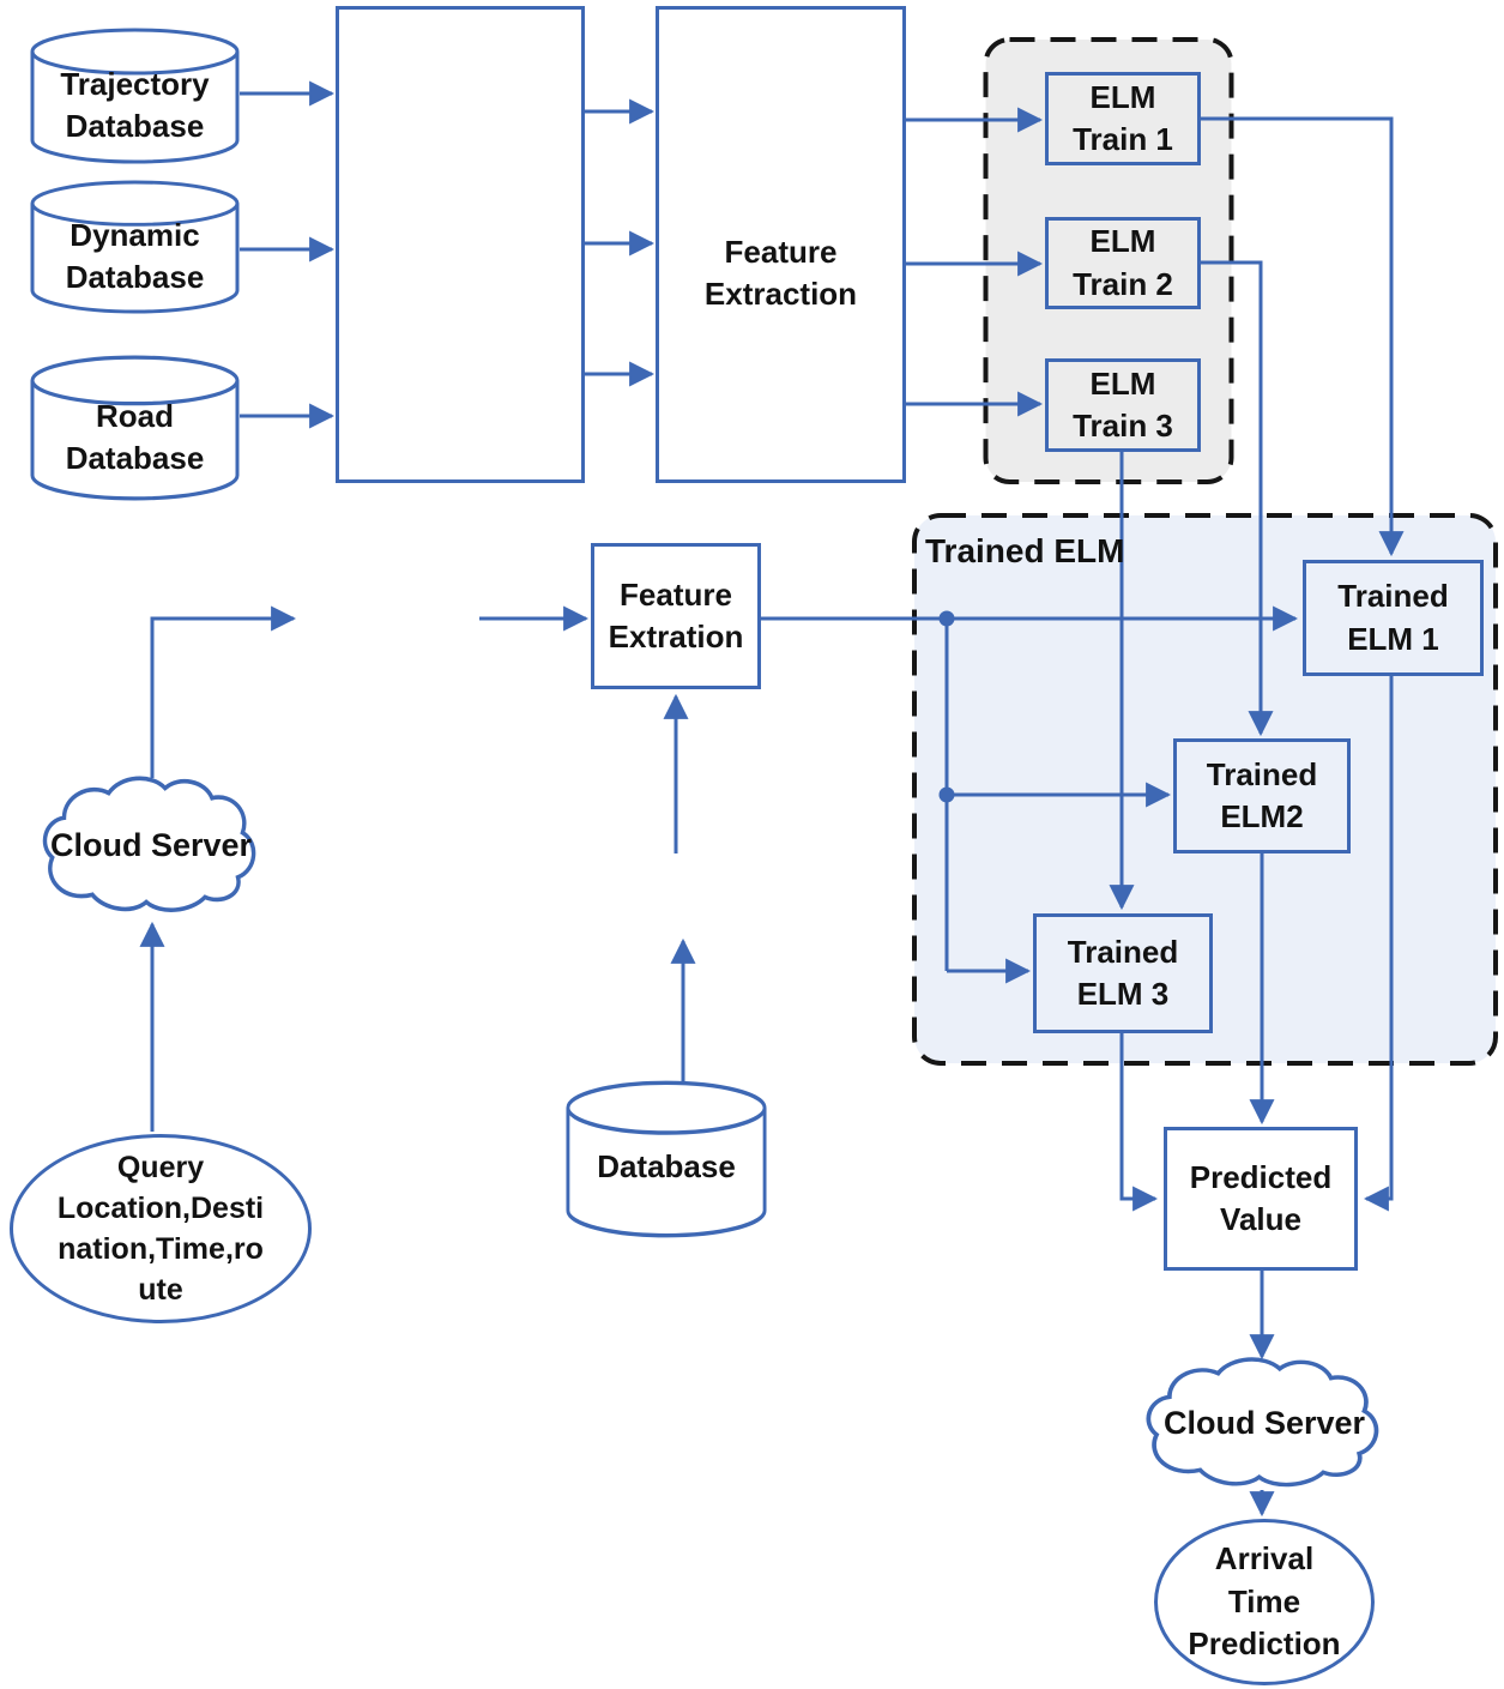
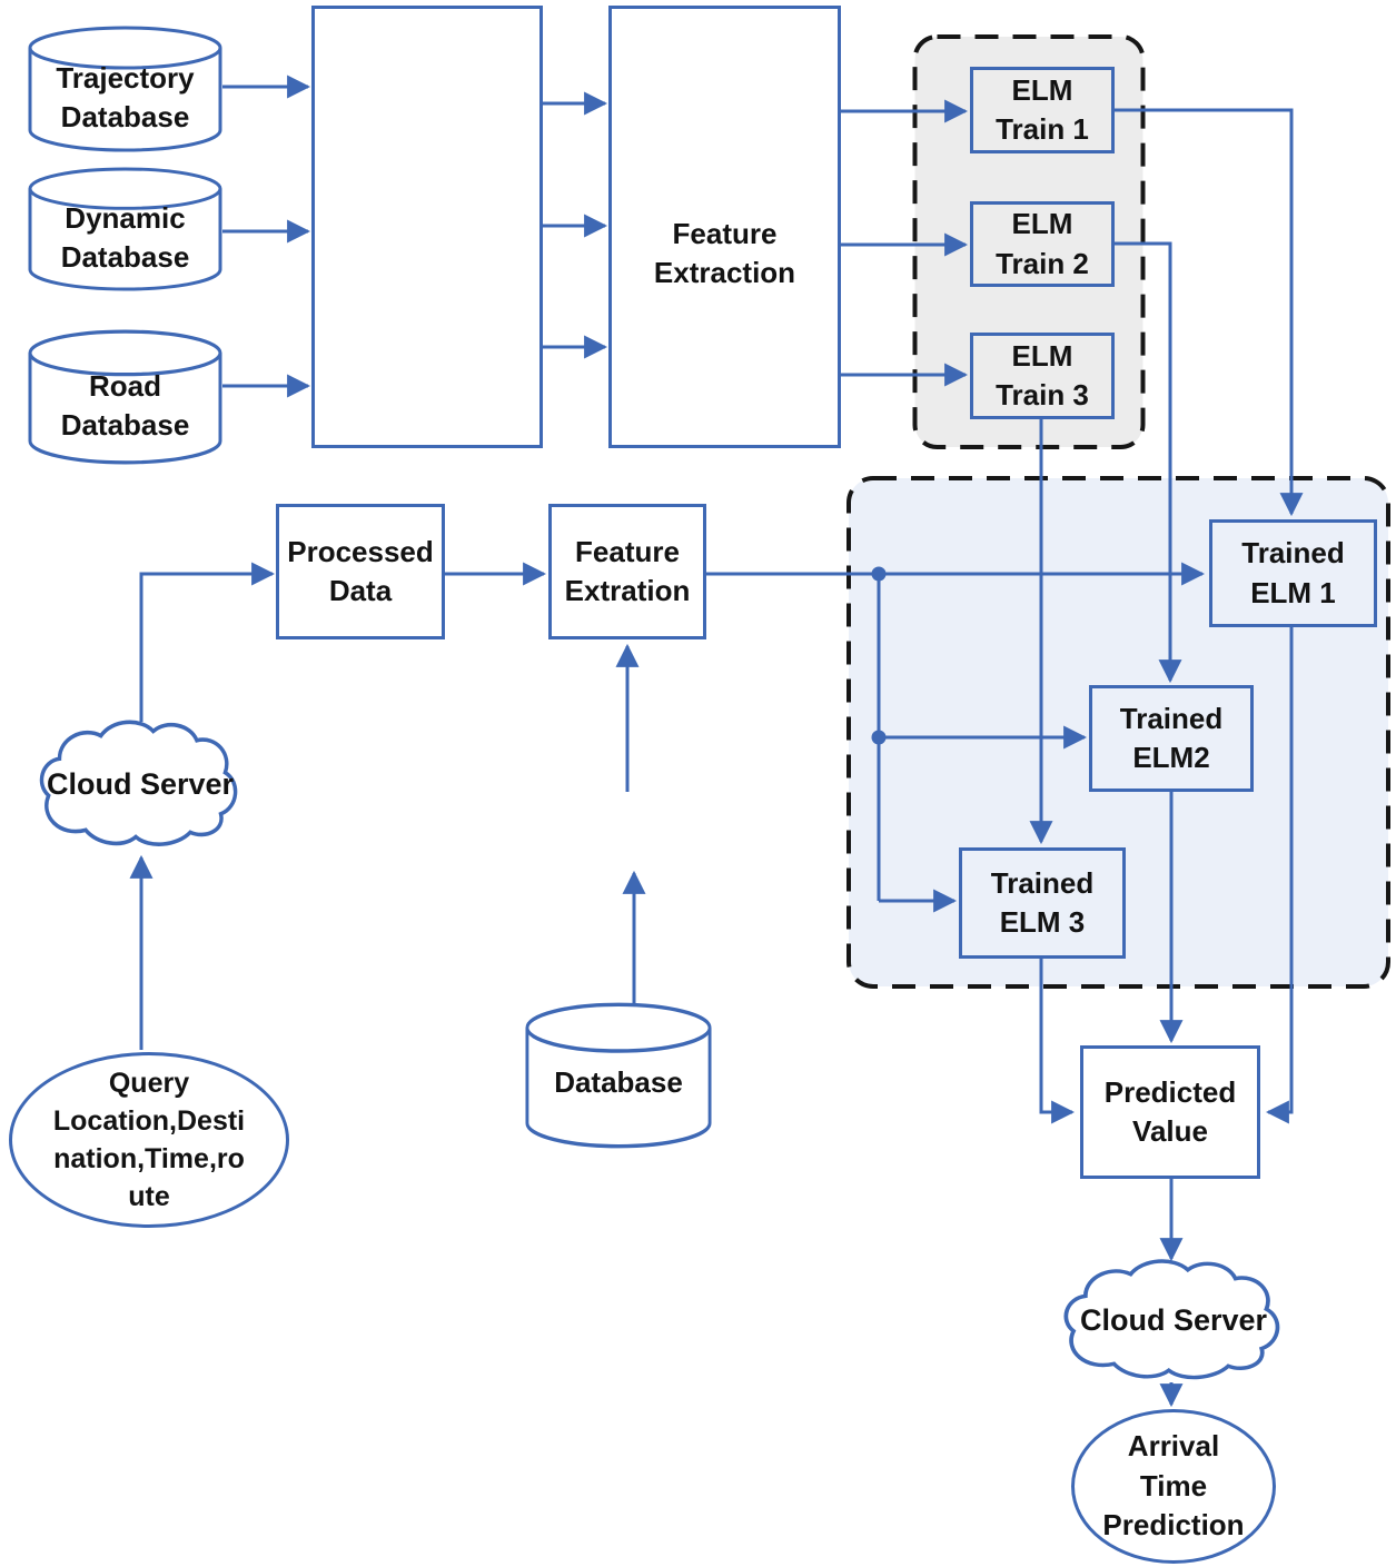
  Trajectory
  Database
  Dynamic
  Database
  Road
  Database
  Feature
  Extraction
  ELM
  Train 1
  ELM
  Train 2
  ELM
  Train 3
+ Processed
+ Data
  Feature
  Extration
  Cloud Server
  Database
  Query
  Location,Desti
  nation,Time,ro
  ute
- Trained ELM
  Trained
  ELM 1
  Trained
  ELM2
  Trained
  ELM 3
  Predicted
  Value
  Cloud Server
  Arrival
  Time
  Prediction
